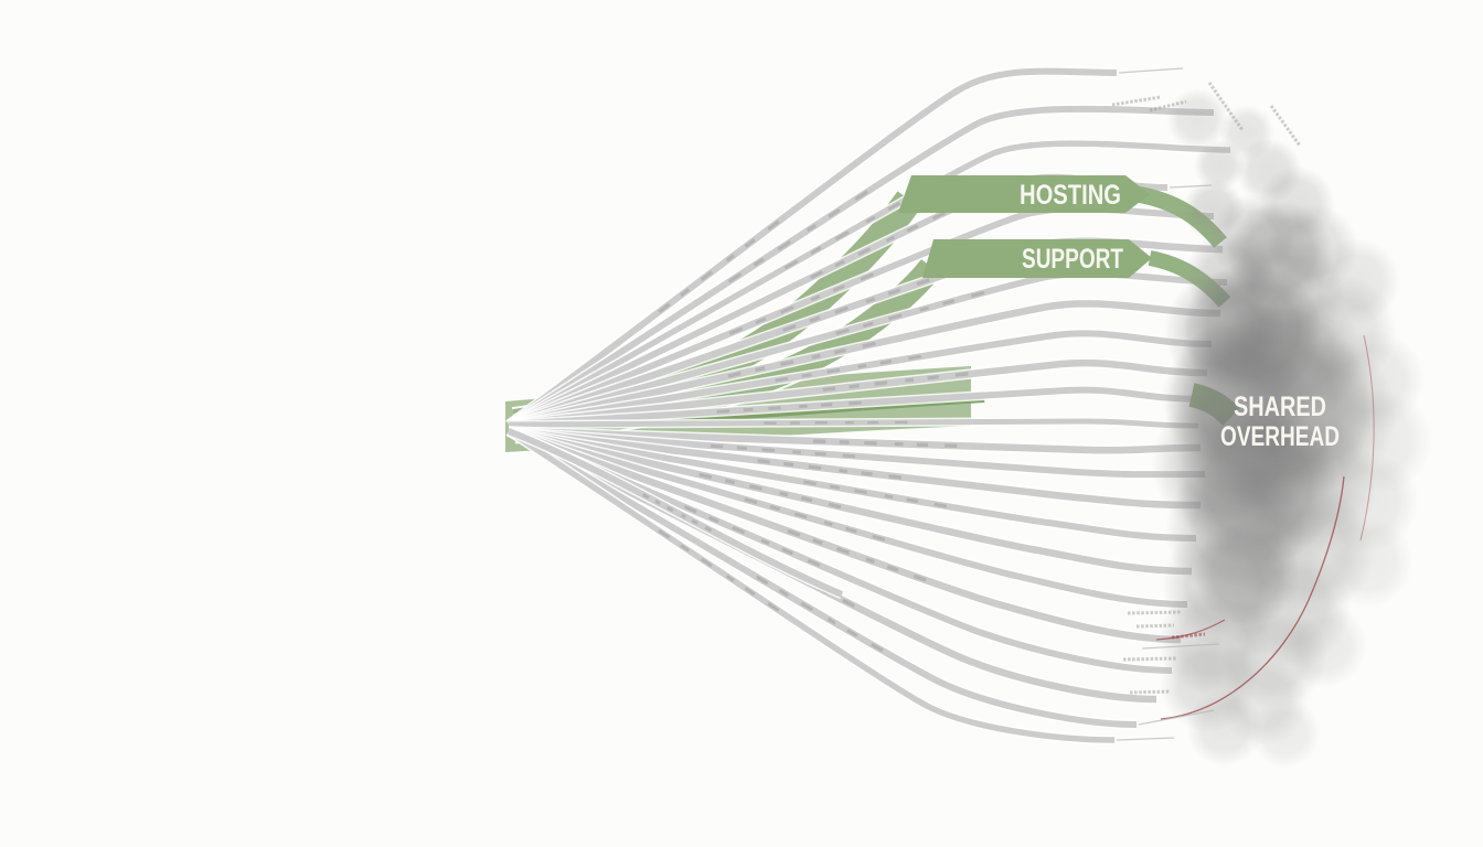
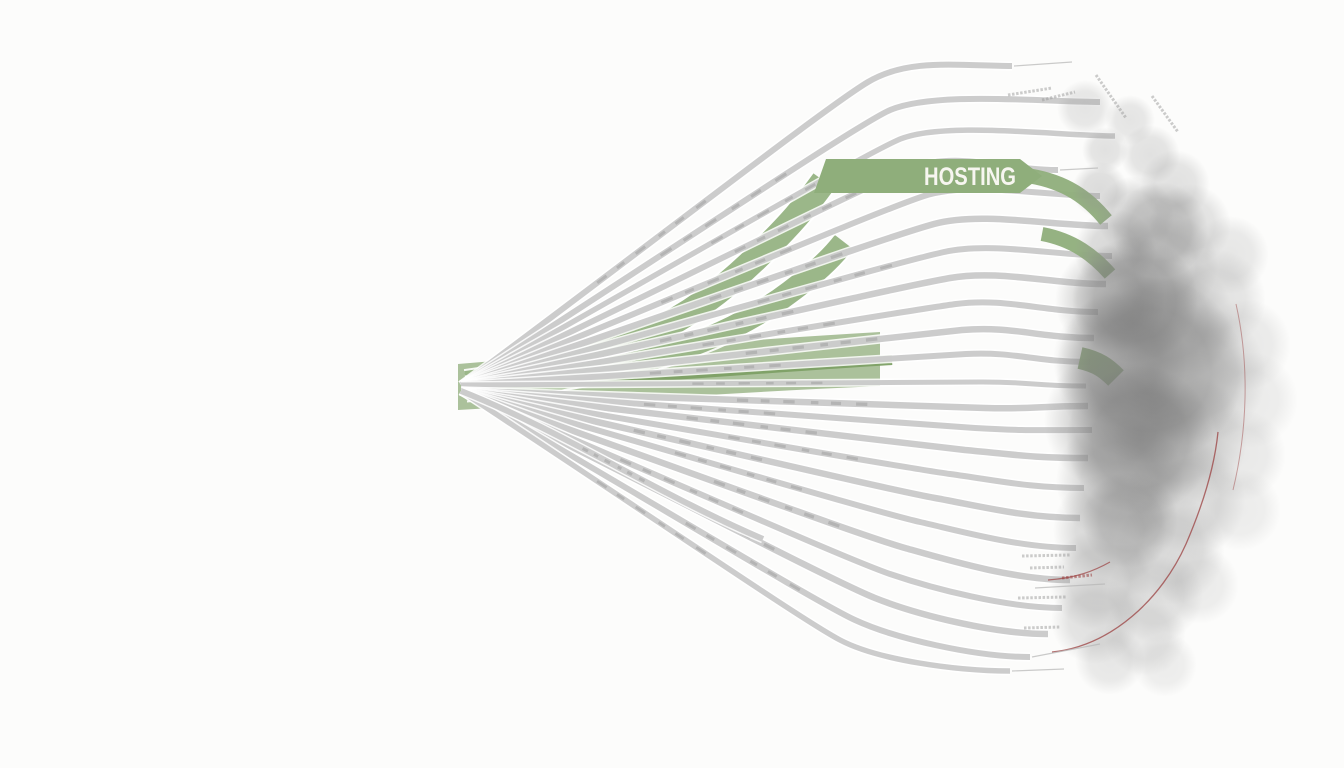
  HOSTING
- SUPPORT
- SHARED
- OVERHEAD
